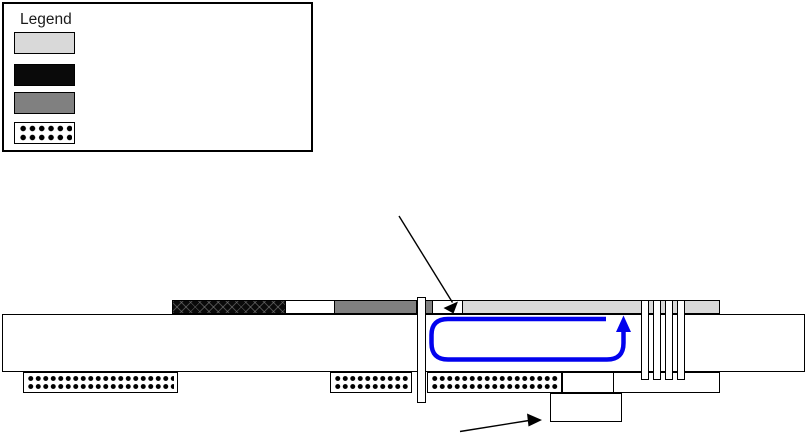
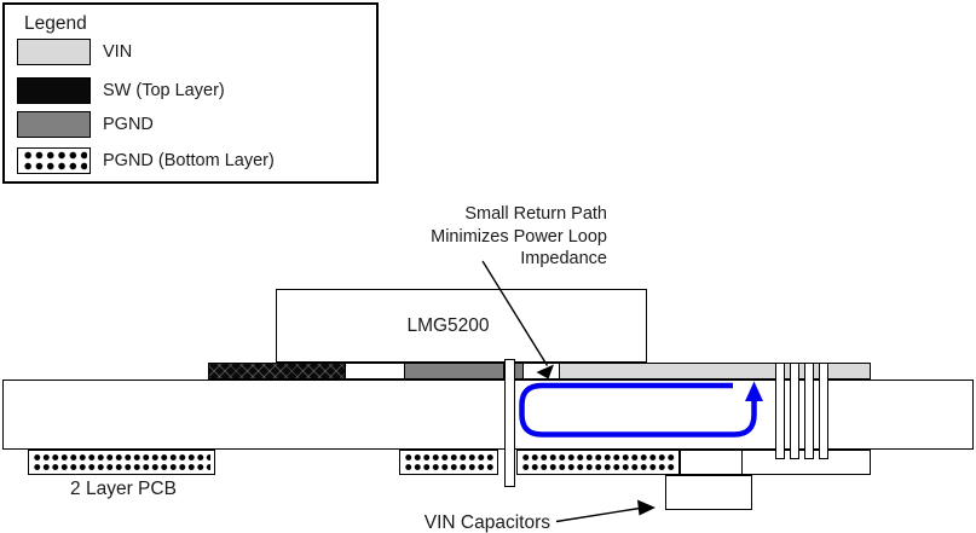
  Legend
+ VIN
+ SW (Top Layer)
+ PGND
+ PGND (Bottom Layer)
+ Small Return Path
+ Minimizes Power Loop
+ Impedance
+ LMG5200
+ 2 Layer PCB
+ VIN Capacitors
